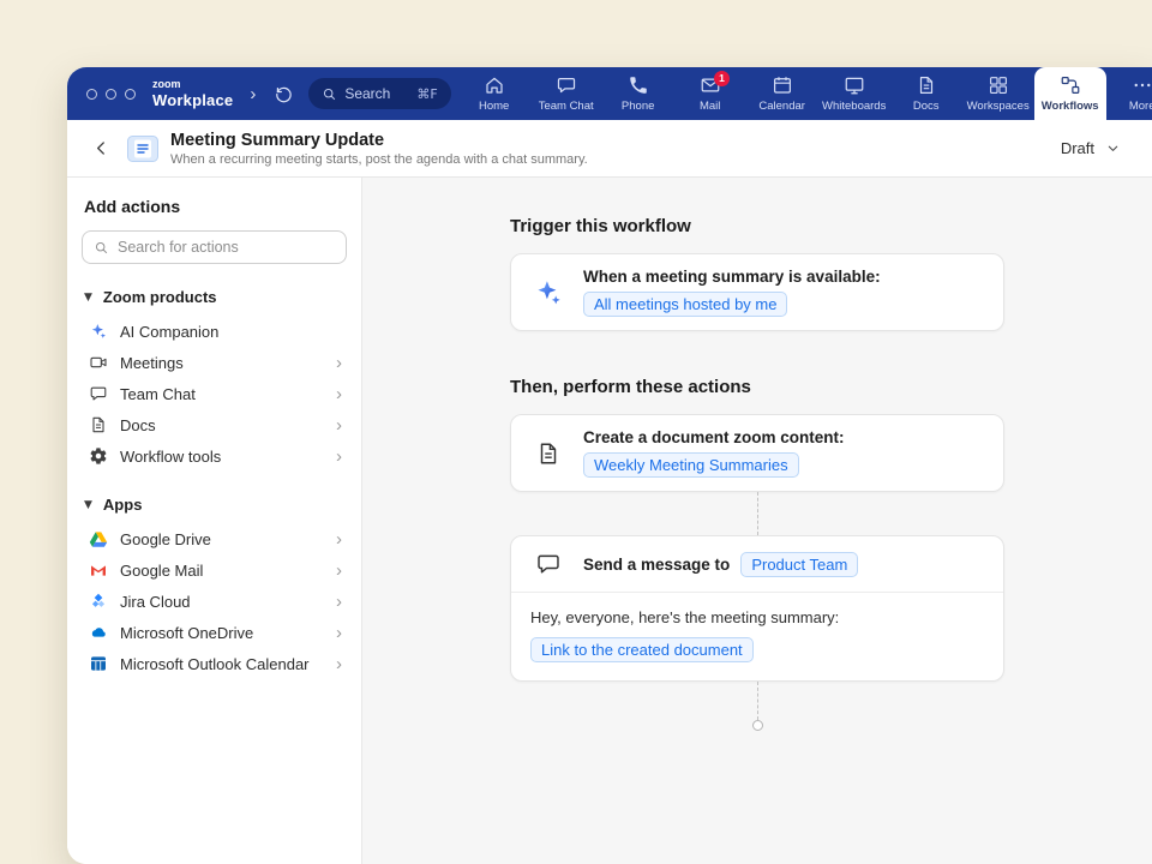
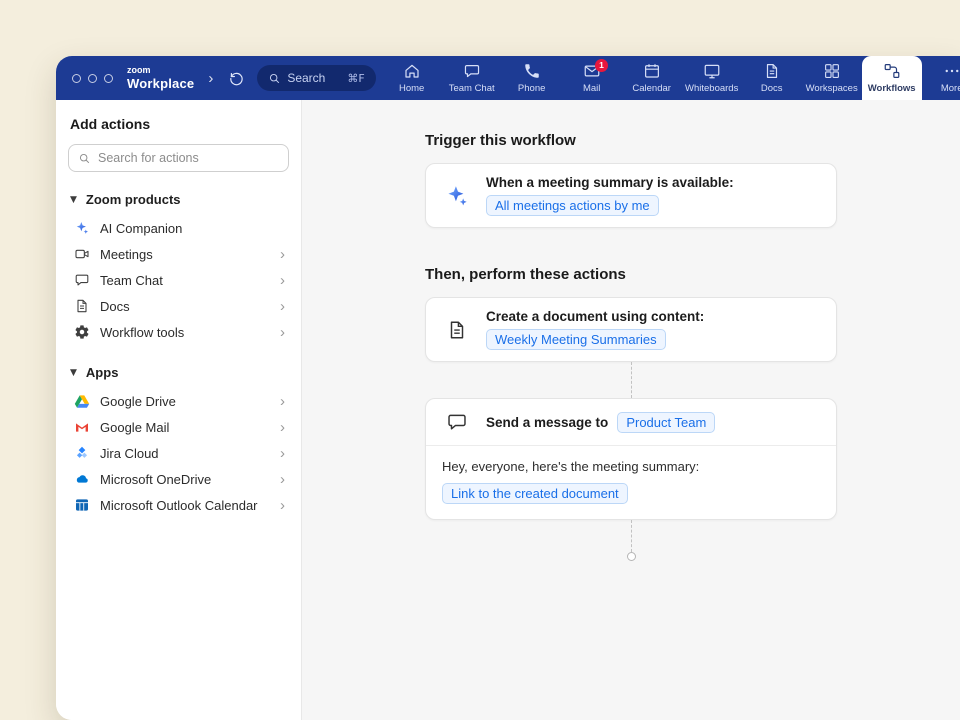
  zoom
  Workplace
  ›
  Search
  ⌘F
  Home
  Team Chat
  Phone
  Mail
  1
  Calendar
  Whiteboards
  Docs
  Workspaces
  Workflows
  Mor
- Meeting Summary Update
- When a recurring meeting starts, post the agenda with a chat summary.
- Draft
  Add actions
  Search for actions
  ▼
  Zoom products
  AI Companion
  Meetings
  ›
  Team Chat
  ›
  Docs
  ›
  Workflow tools
  ›
  ▼
  Apps
  Google Drive
  ›
  Google Mail
  ›
  Jira Cloud
  ›
  Microsoft OneDrive
  ›
  Microsoft Outlook Calendar
  ›
  Trigger this workflow
  When a meeting summary is available:
- All meetings hosted by me
+ All meetings actions by me
  Then, perform these actions
- Create a document zoom content:
+ Create a document using content:
  Weekly Meeting Summaries
  Send a message to
  Product Team
  Hey, everyone, here's the meeting summary:
  Link to the created document
